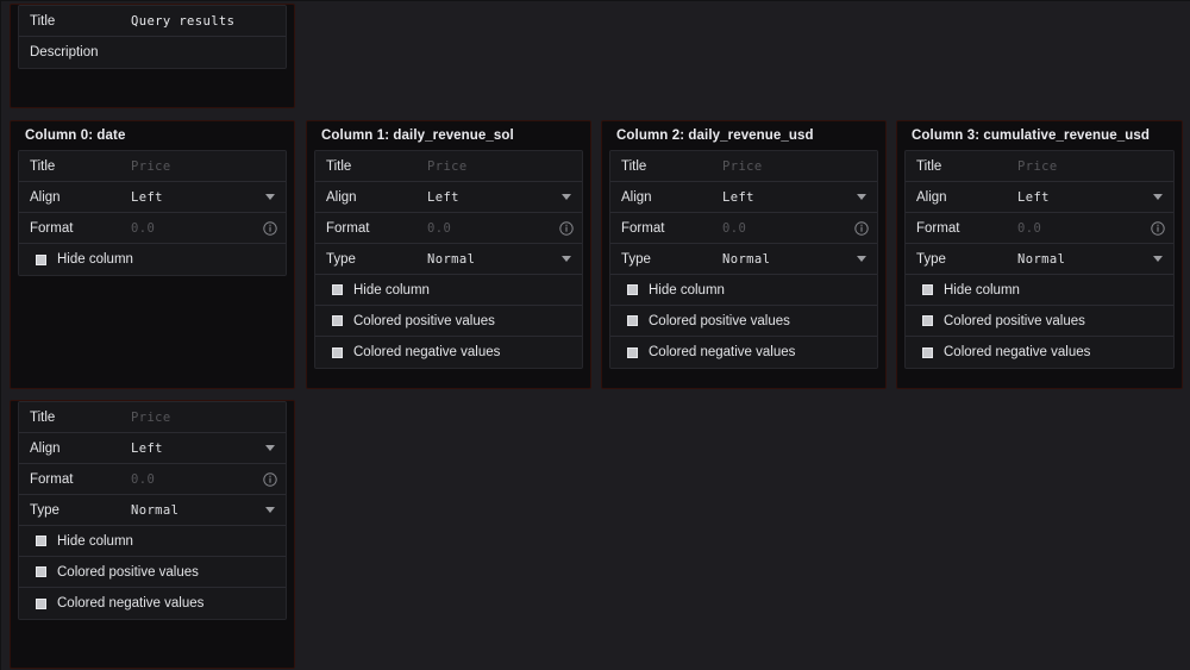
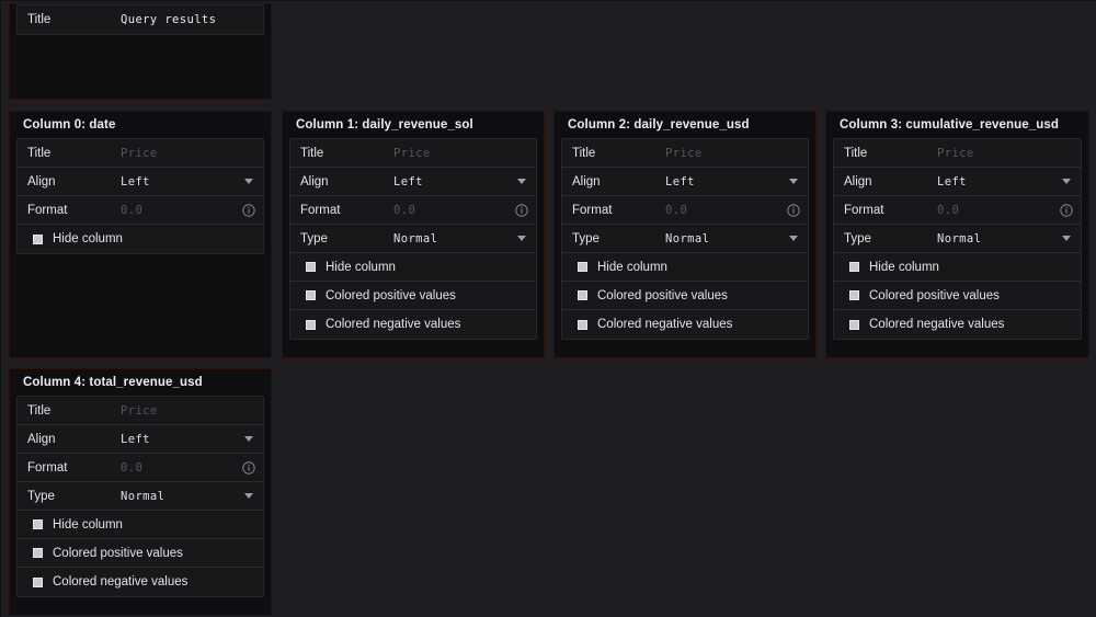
  Title
  Query results
- Description
  Column 0: date
  Title
  Price
  Align
  Left
  Format
  0.0
  Hide column
  Column 1: daily_revenue_sol
  Title
  Price
  Align
  Left
  Format
  0.0
  Type
  Normal
  Hide column
  Colored positive values
  Colored negative values
  Column 2: daily_revenue_usd
  Title
  Price
  Align
  Left
  Format
  0.0
  Type
  Normal
  Hide column
  Colored positive values
  Colored negative values
  Column 3: cumulative_revenue_usd
  Title
  Price
  Align
  Left
  Format
  0.0
  Type
  Normal
  Hide column
  Colored positive values
  Colored negative values
+ Column 4: total_revenue_usd
  Title
  Price
  Align
  Left
  Format
  0.0
  Type
  Normal
  Hide column
  Colored positive values
  Colored negative values
